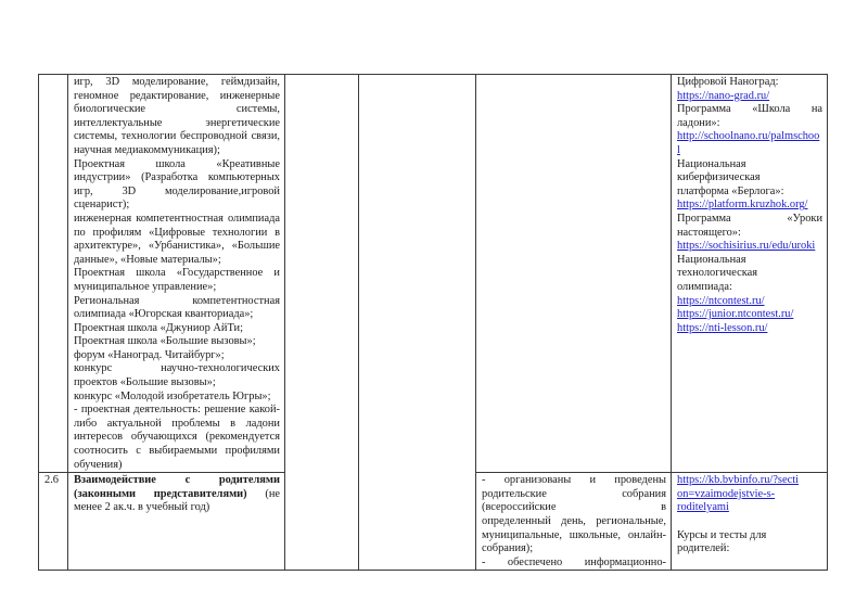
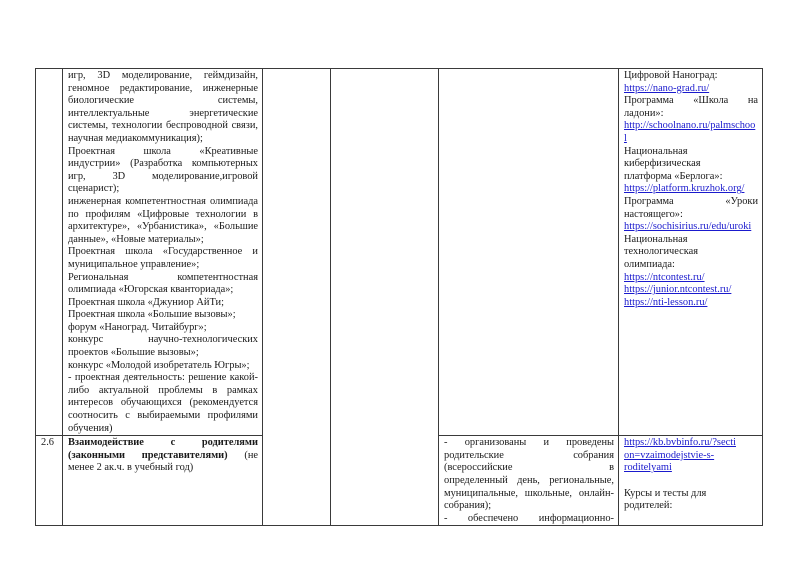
- 	игр, 3D моделирование, геймдизайн,геномное редактирование, инженерныебиологические системы,интеллектуальные энергетическиесистемы, технологии беспроводной связи,научная медиакоммуникация);Проектная школа «Креативныеиндустрии» (Разработка компьютерныхигр, 3D моделирование,игровойсценарист);инженерная компетентностная олимпиадапо профилям «Цифровые технологии вархитектуре», «Урбанистика», «Большиеданные», «Новые материалы»;Проектная школа «Государственное имуниципальное управление»;Региональная компетентностнаяолимпиада «Югорская кванториада»;Проектная школа «Джуниор АйТи;Проектная школа «Большие вызовы»;форум «Наноград. Читайбург»;конкурс научно-технологическихпроектов «Большие вызовы»;конкурс «Молодой изобретатель Югры»;- проектная деятельность: решение какой-либо актуальной проблемы в ладониинтересов обучающихся (рекомендуетсясоотносить с выбираемыми профилямиобучения)				Цифровой Наноград:https://nano-grad.ru/Программа «Школа наладони»:http://schoolnano.ru/palmschoolНациональнаякиберфизическаяплатформа «Берлога»:https://platform.kruzhok.org/Программа «Урокинастоящего»:https://sochisirius.ru/edu/urokiНациональнаятехнологическаяолимпиада:https://ntcontest.ru/https://junior.ntcontest.ru/https://nti-lesson.ru/
+ 	игр, 3D моделирование, геймдизайн,геномное редактирование, инженерныебиологические системы,интеллектуальные энергетическиесистемы, технологии беспроводной связи,научная медиакоммуникация);Проектная школа «Креативныеиндустрии» (Разработка компьютерныхигр, 3D моделирование,игровойсценарист);инженерная компетентностная олимпиадапо профилям «Цифровые технологии вархитектуре», «Урбанистика», «Большиеданные», «Новые материалы»;Проектная школа «Государственное имуниципальное управление»;Региональная компетентностнаяолимпиада «Югорская кванториада»;Проектная школа «Джуниор АйТи;Проектная школа «Большие вызовы»;форум «Наноград. Читайбург»;конкурс научно-технологическихпроектов «Большие вызовы»;конкурс «Молодой изобретатель Югры»;- проектная деятельность: решение какой-либо актуальной проблемы в рамкахинтересов обучающихся (рекомендуетсясоотносить с выбираемыми профилямиобучения)				Цифровой Наноград:https://nano-grad.ru/Программа «Школа наладони»:http://schoolnano.ru/palmschoolНациональнаякиберфизическаяплатформа «Берлога»:https://platform.kruzhok.org/Программа «Урокинастоящего»:https://sochisirius.ru/edu/urokiНациональнаятехнологическаяолимпиада:https://ntcontest.ru/https://junior.ntcontest.ru/https://nti-lesson.ru/
  2.6	Взаимодействие с родителями (законными представителями) (не менее 2 ак.ч. в учебный год)	- организованы и проведеныродительские собрания (всероссийские вопределенный день, региональные,муниципальные, школьные, онлайн-собрания);- обеспечено информационно-	https://kb.bvbinfo.ru/?secti on=vzaimodejstvie-s- roditelyami Курсы и тесты для родителей:
